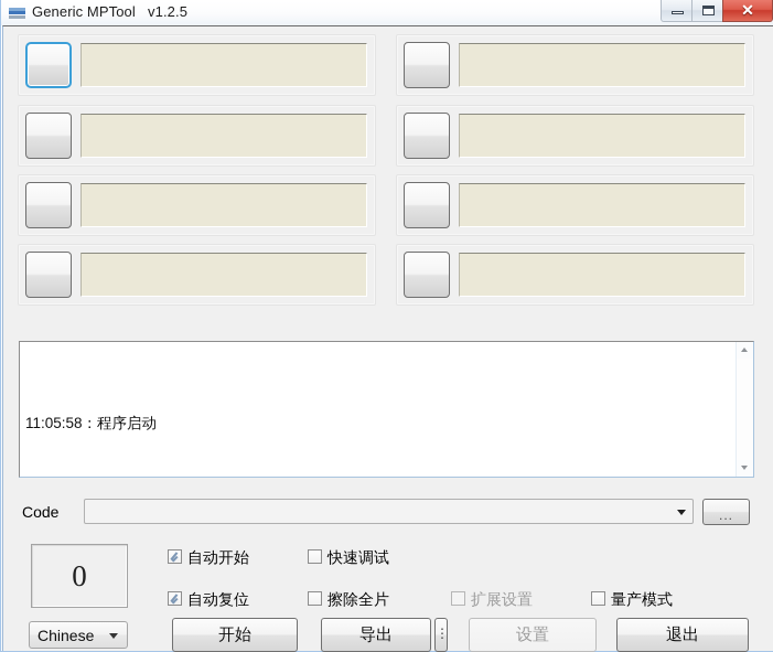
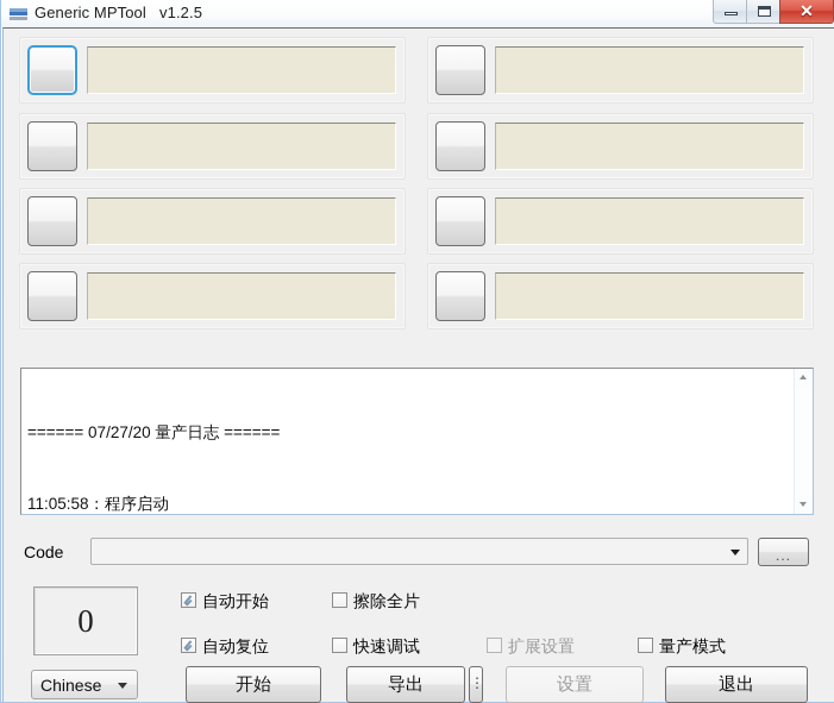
  Generic MPTool v1.2.5
  ✕
+ ====== 07/27/20 量产日志 ======
  11:05:58：程序启动
  Code
  ...
  0
  自动开始
- 快速调试
+ 擦除全片
  自动复位
- 擦除全片
+ 快速调试
  扩展设置
  量产模式
  Chinese
  开始
  导出
  ⋮
  设置
  退出
